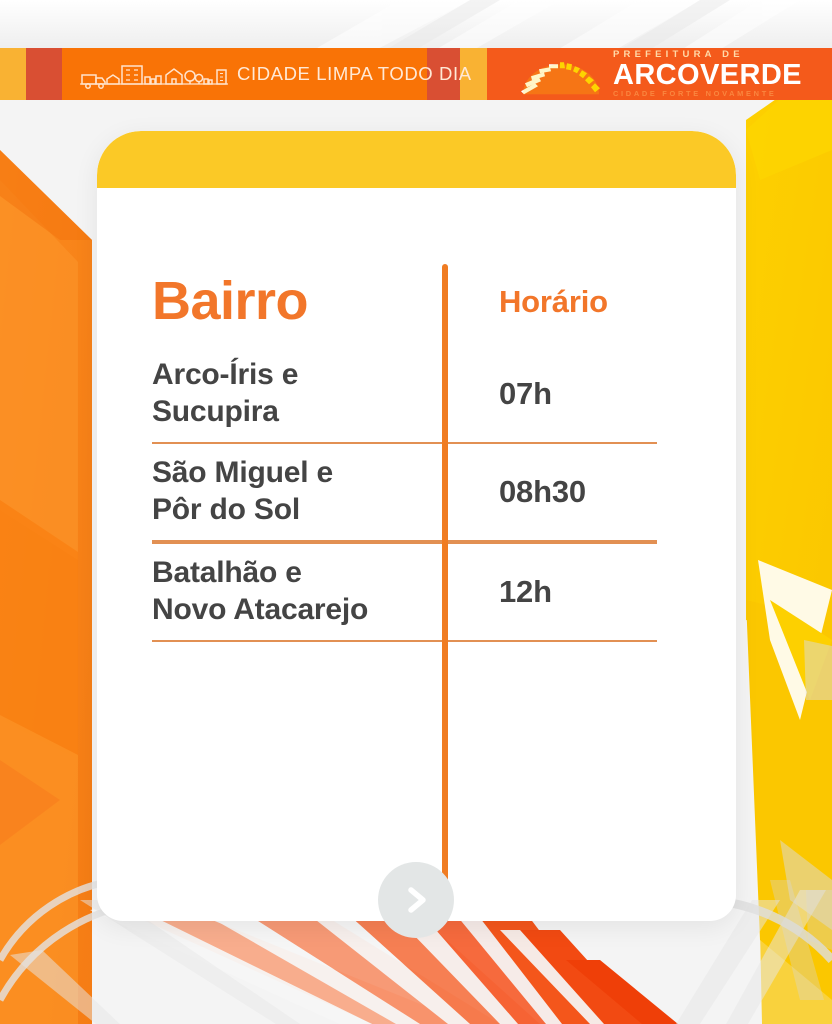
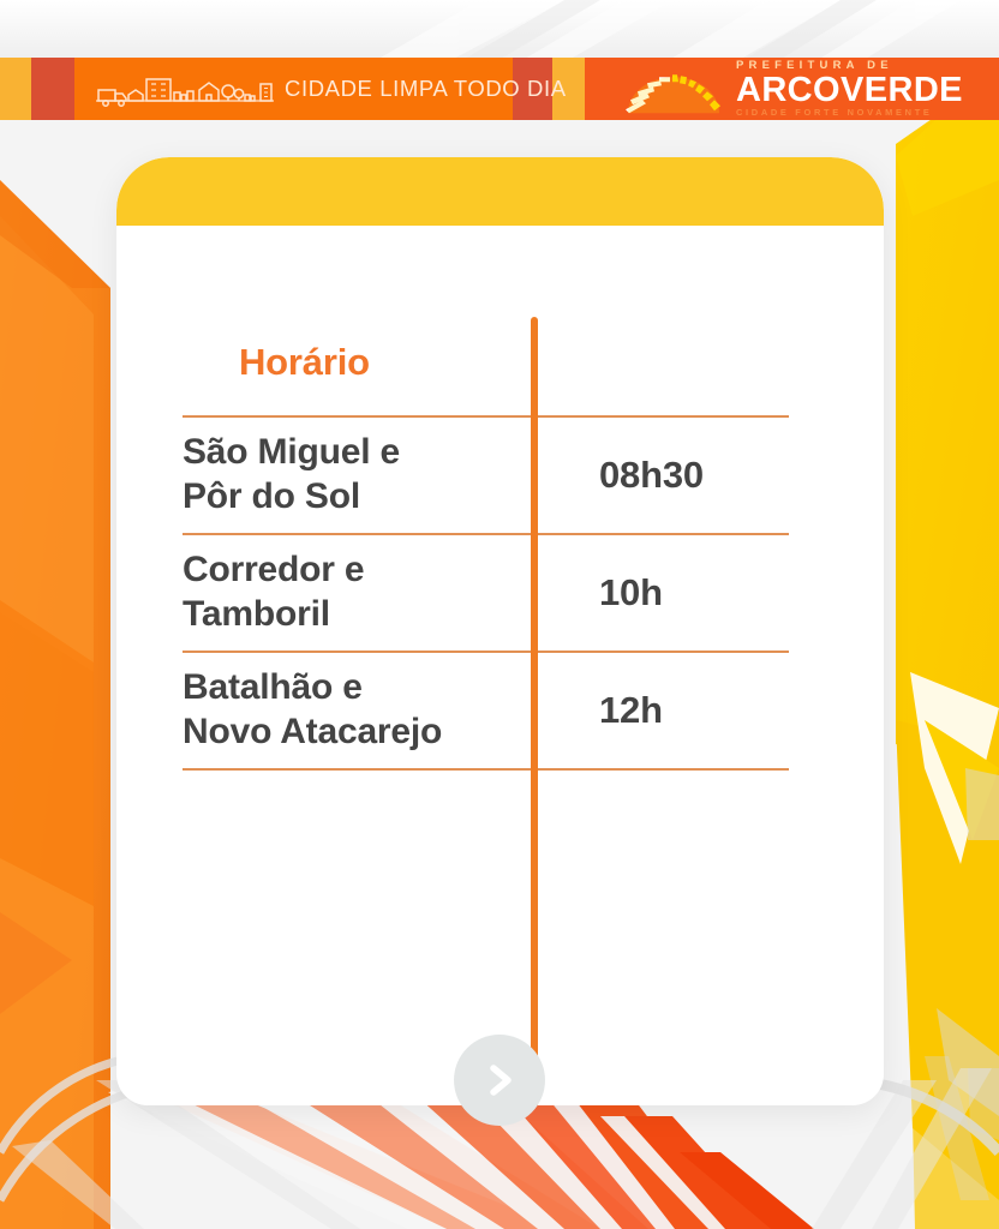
  CIDADE LIMPA TODO DIA
  PREFEITURA DE
  ARCOVERDE
  CIDADE FORTE NOVAMENTE
- Bairro
  Horário
- Arco-Íris e
- Sucupira
- 07h
  São Miguel e
  Pôr do Sol
  08h30
+ Corredor e
+ Tamboril
+ 10h
  Batalhão e
  Novo Atacarejo
  12h
